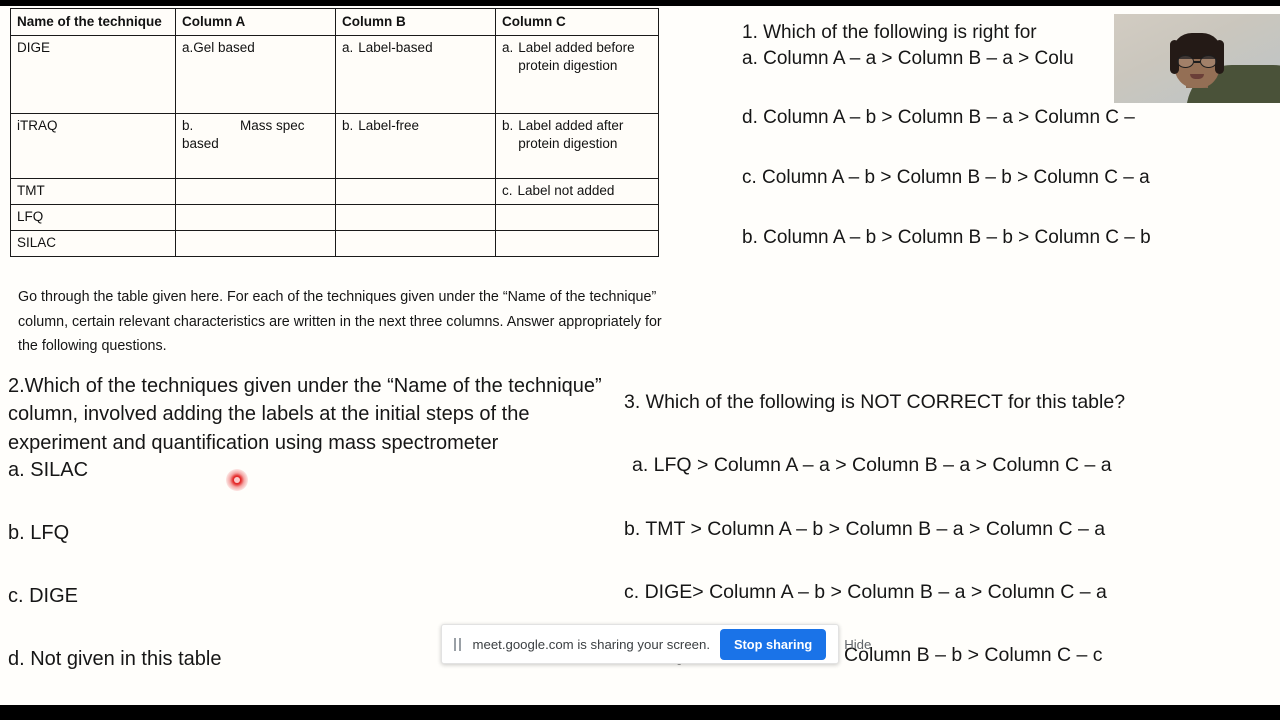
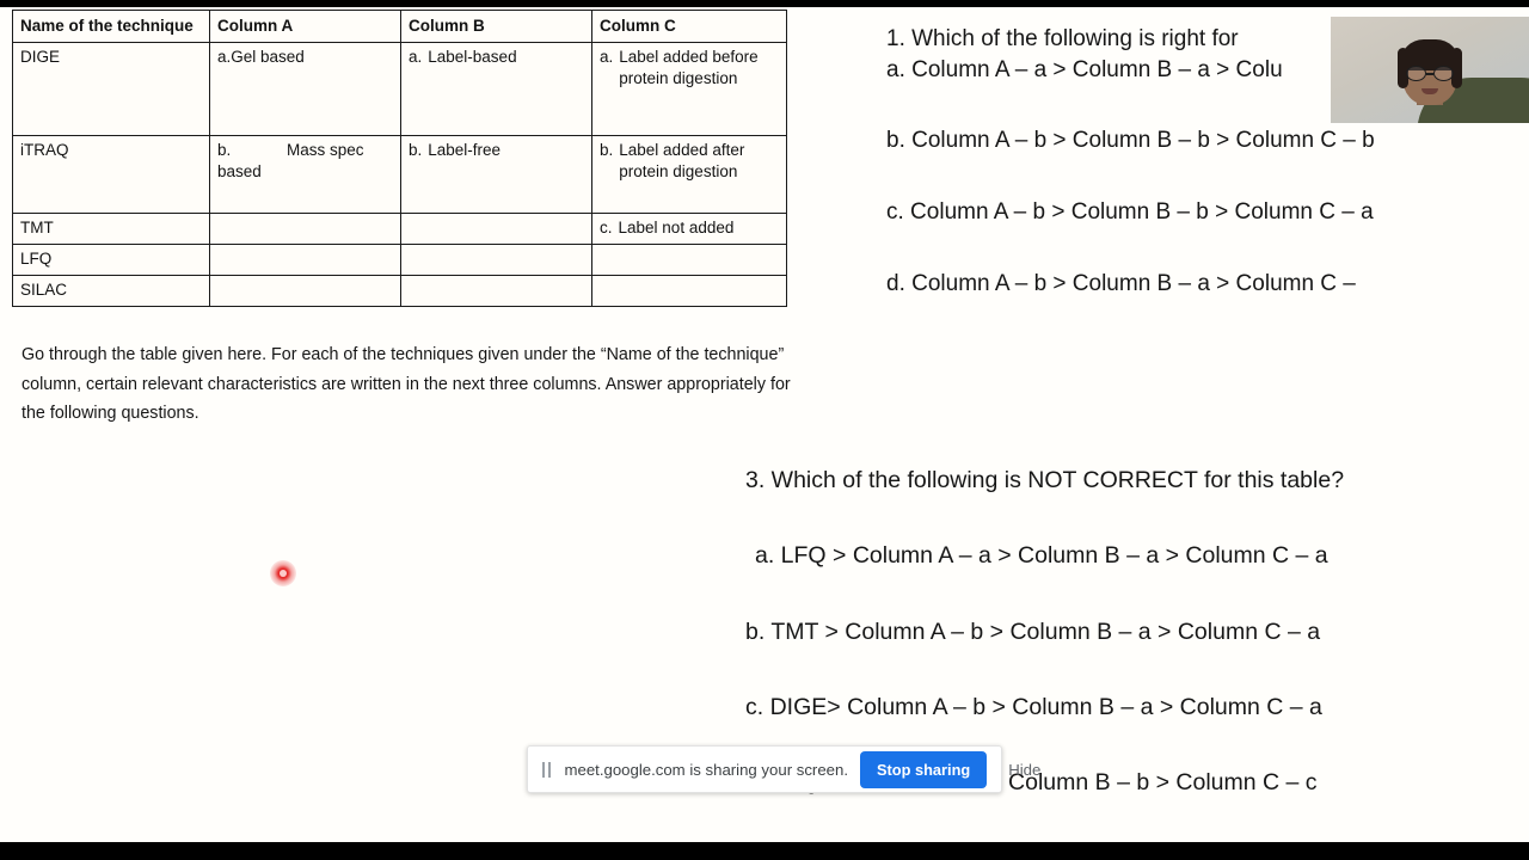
  Name of the technique	Column A	Column B	Column C
  DIGE	a.Gel based	a. Label-based	a. Label added before protein digestion
  iTRAQ	b. Mass spec based	b. Label-free	b. Label added after protein digestion
  TMT			c. Label not added
  LFQ
  SILAC
  Go through the table given here. For each of the techniques given under the “Name of the technique” column, certain relevant characteristics are written in the next three columns. Answer appropriately for the following questions.
  1. Which of the following is right for
  a. Column A – a > Column B – a > Colu
- d. Column A – b > Column B – a > Column C –
+ b. Column A – b > Column B – b > Column C – b
  c. Column A – b > Column B – b > Column C – a
- b. Column A – b > Column B – b > Column C – b
+ d. Column A – b > Column B – a > Column C –
- 2.Which of the techniques given under the “Name of the technique” column, involved adding the labels at the initial steps of the experiment and quantification using mass spectrometer
- a. SILAC
- b. LFQ
- c. DIGE
- d. Not given in this table
  3. Which of the following is NOT CORRECT for this table?
  a. LFQ > Column A – a > Column B – a > Column C – a
  b. TMT > Column A – b > Column B – a > Column C – a
  c. DIGE> Column A – b > Column B – a > Column C – a
  meet.google.com is sharing your screen.
  Stop sharing
  Hide
